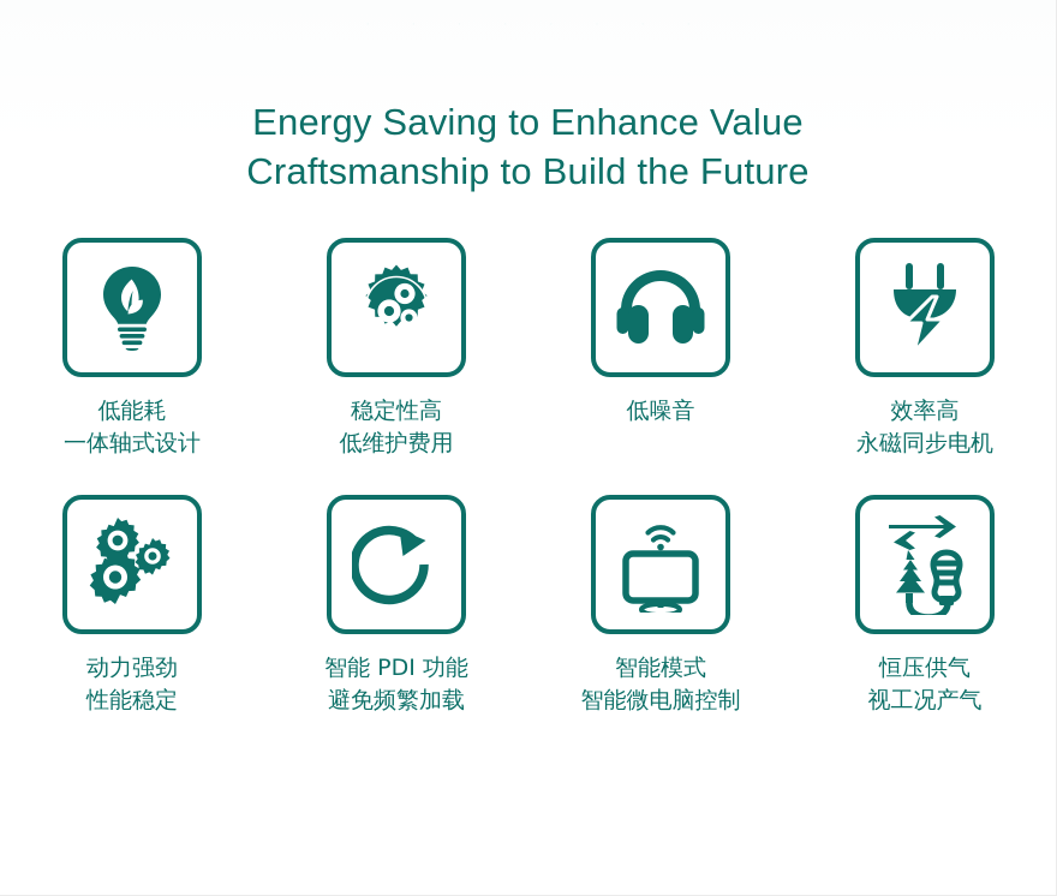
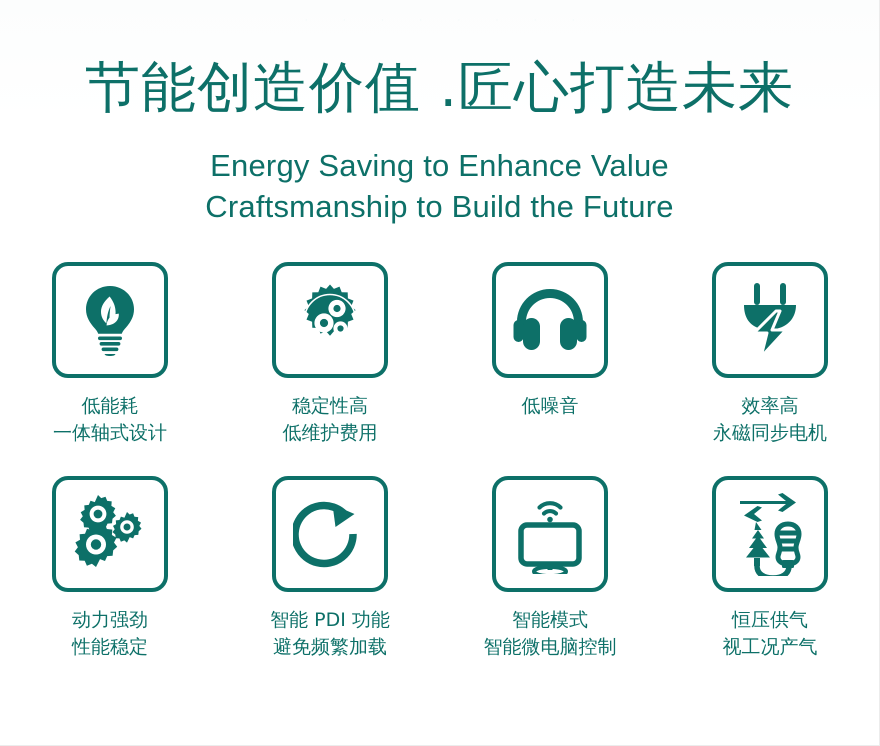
+ 节能创造价值 .匠心打造未来
  Energy Saving to Enhance Value
  Craftsmanship to Build the Future
  低能耗
  一体轴式设计
  稳定性高
  低维护费用
  低噪音
  效率高
  永磁同步电机
  动力强劲
  性能稳定
  智能 PDI 功能
  避免频繁加载
  智能模式
  智能微电脑控制
  恒压供气
  视工况产气
